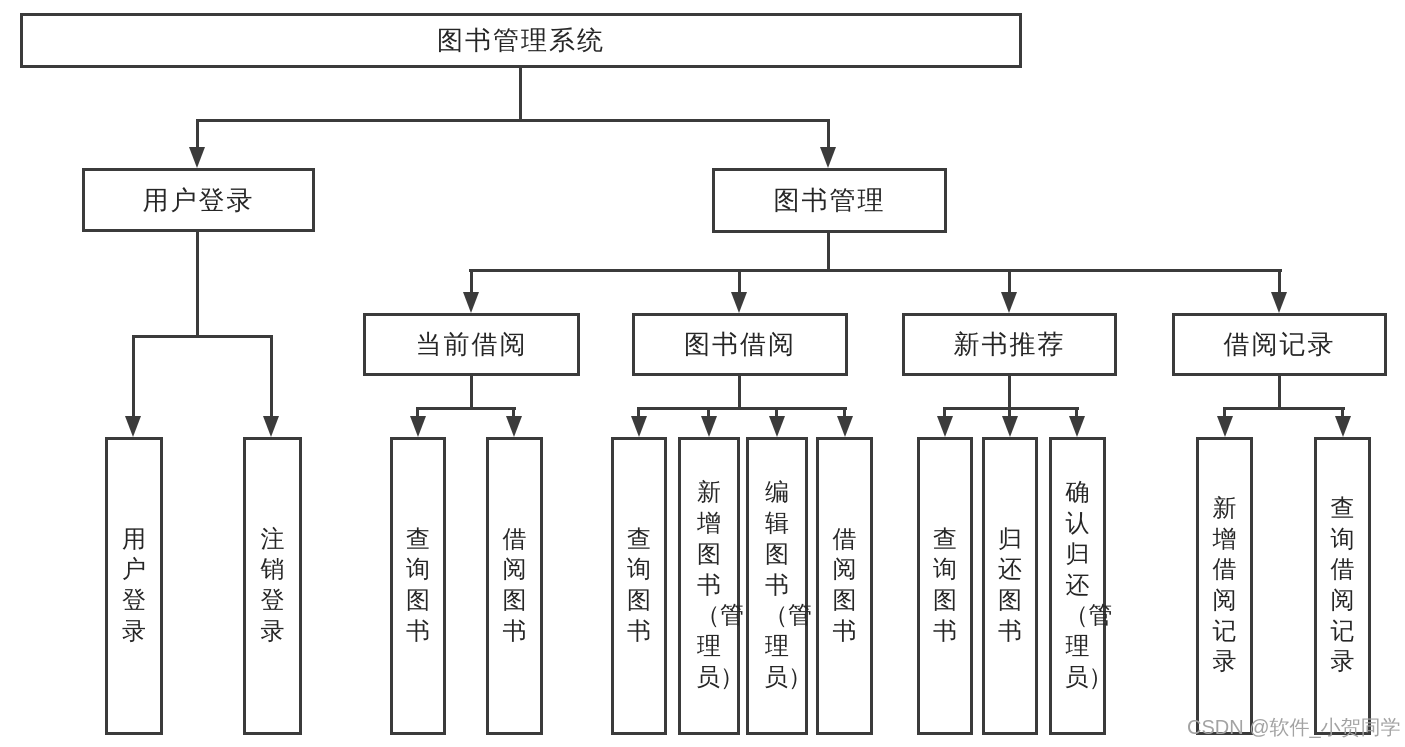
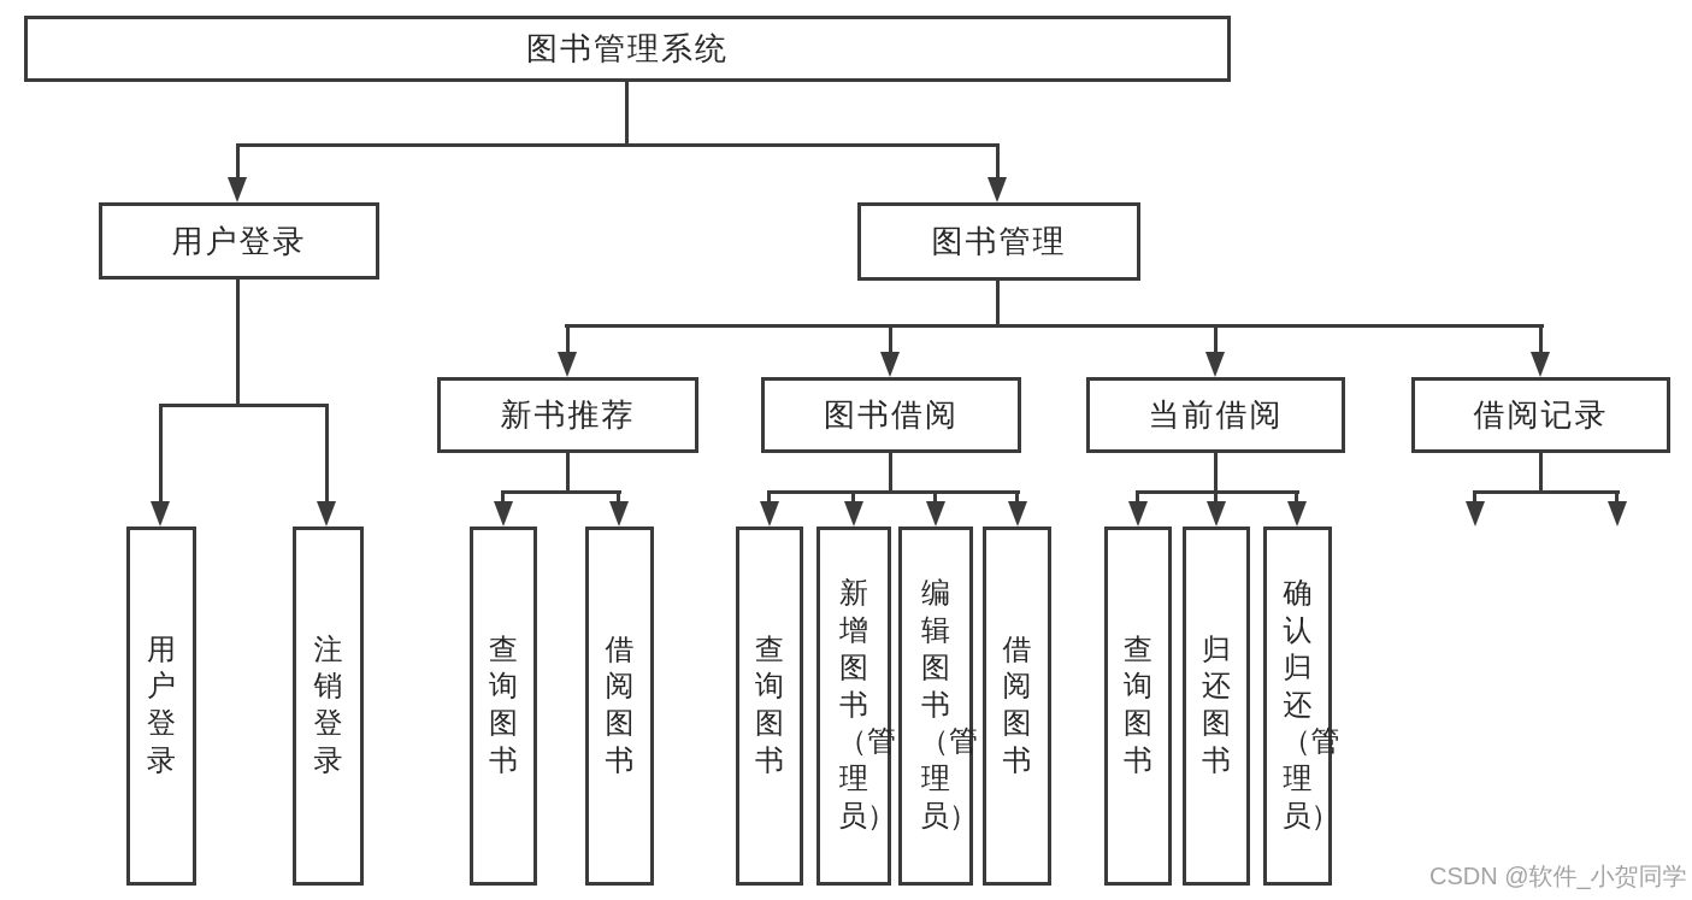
  图书管理系统
  用户登录
  图书管理
- 当前借阅
+ 新书推荐
  图书借阅
- 新书推荐
+ 当前借阅
  借阅记录
  用户登录
  注销登录
  查询图书
  借阅图书
  查询图书
  新增图书（管理员）
  编辑图书（管理员）
  借阅图书
  查询图书
  归还图书
  确认归还（管理员）
- 新增借阅记录
- 查询借阅记录
  CSDN @软件_小贺同学
